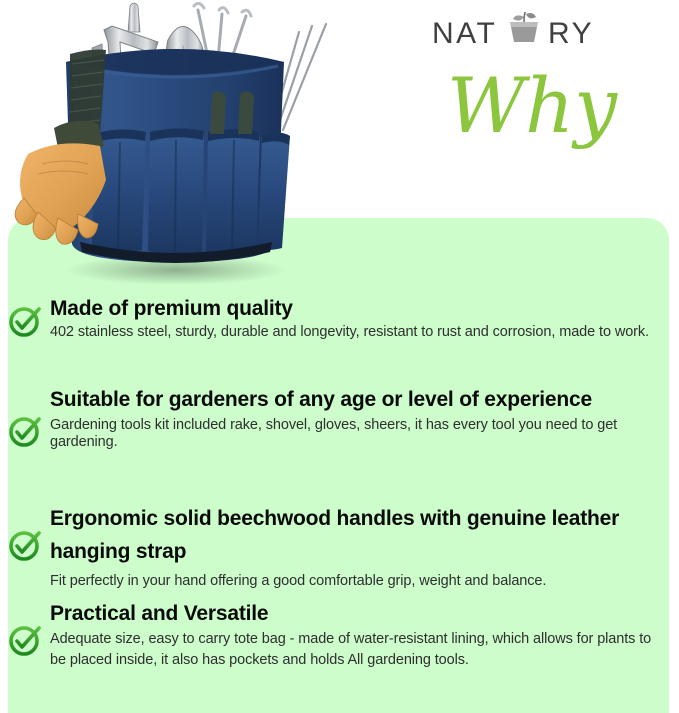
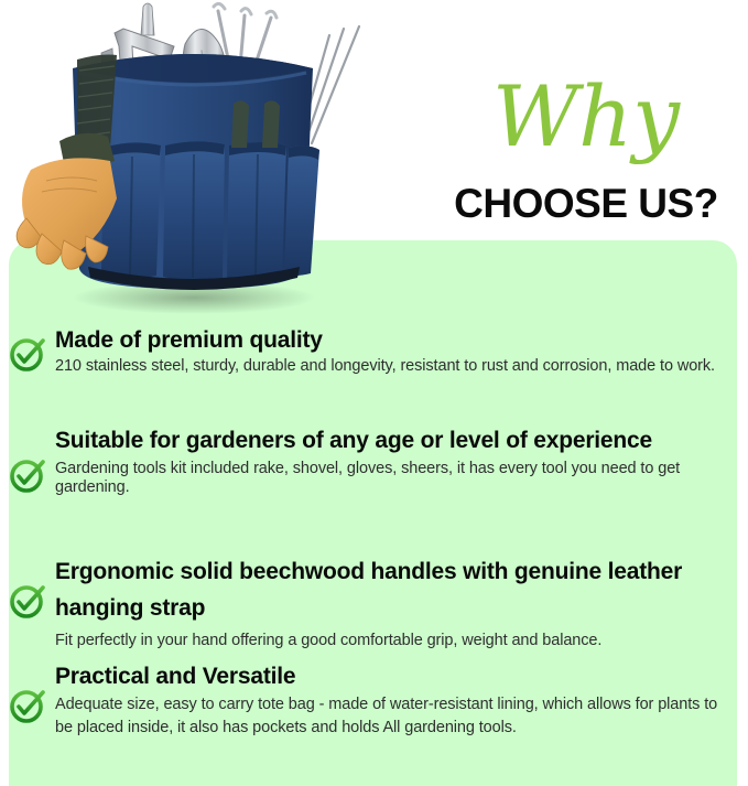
- NAT
- RY
  Why
+ CHOOSE US?
  Made of premium quality
- 402 stainless steel, sturdy, durable and longevity, resistant to rust and corrosion, made to work.
+ 210 stainless steel, sturdy, durable and longevity, resistant to rust and corrosion, made to work.
  Suitable for gardeners of any age or level of experience
  Gardening tools kit included rake, shovel, gloves, sheers, it has every tool you need to get gardening.
  Ergonomic solid beechwood handles with genuine leather hanging strap
  Fit perfectly in your hand offering a good comfortable grip, weight and balance.
  Practical and Versatile
  Adequate size, easy to carry tote bag - made of water-resistant lining, which allows for plants to be placed inside, it also has pockets and holds All gardening tools.
